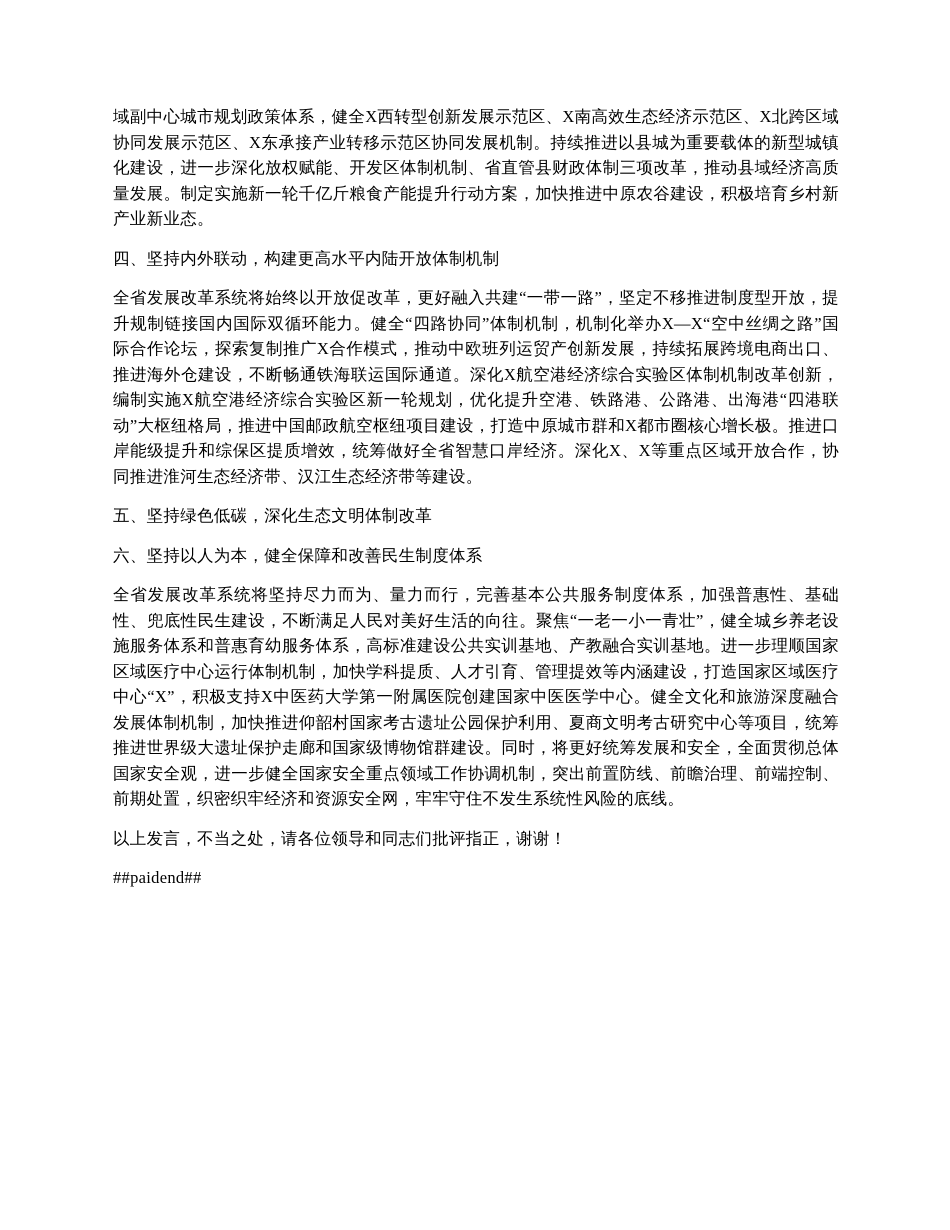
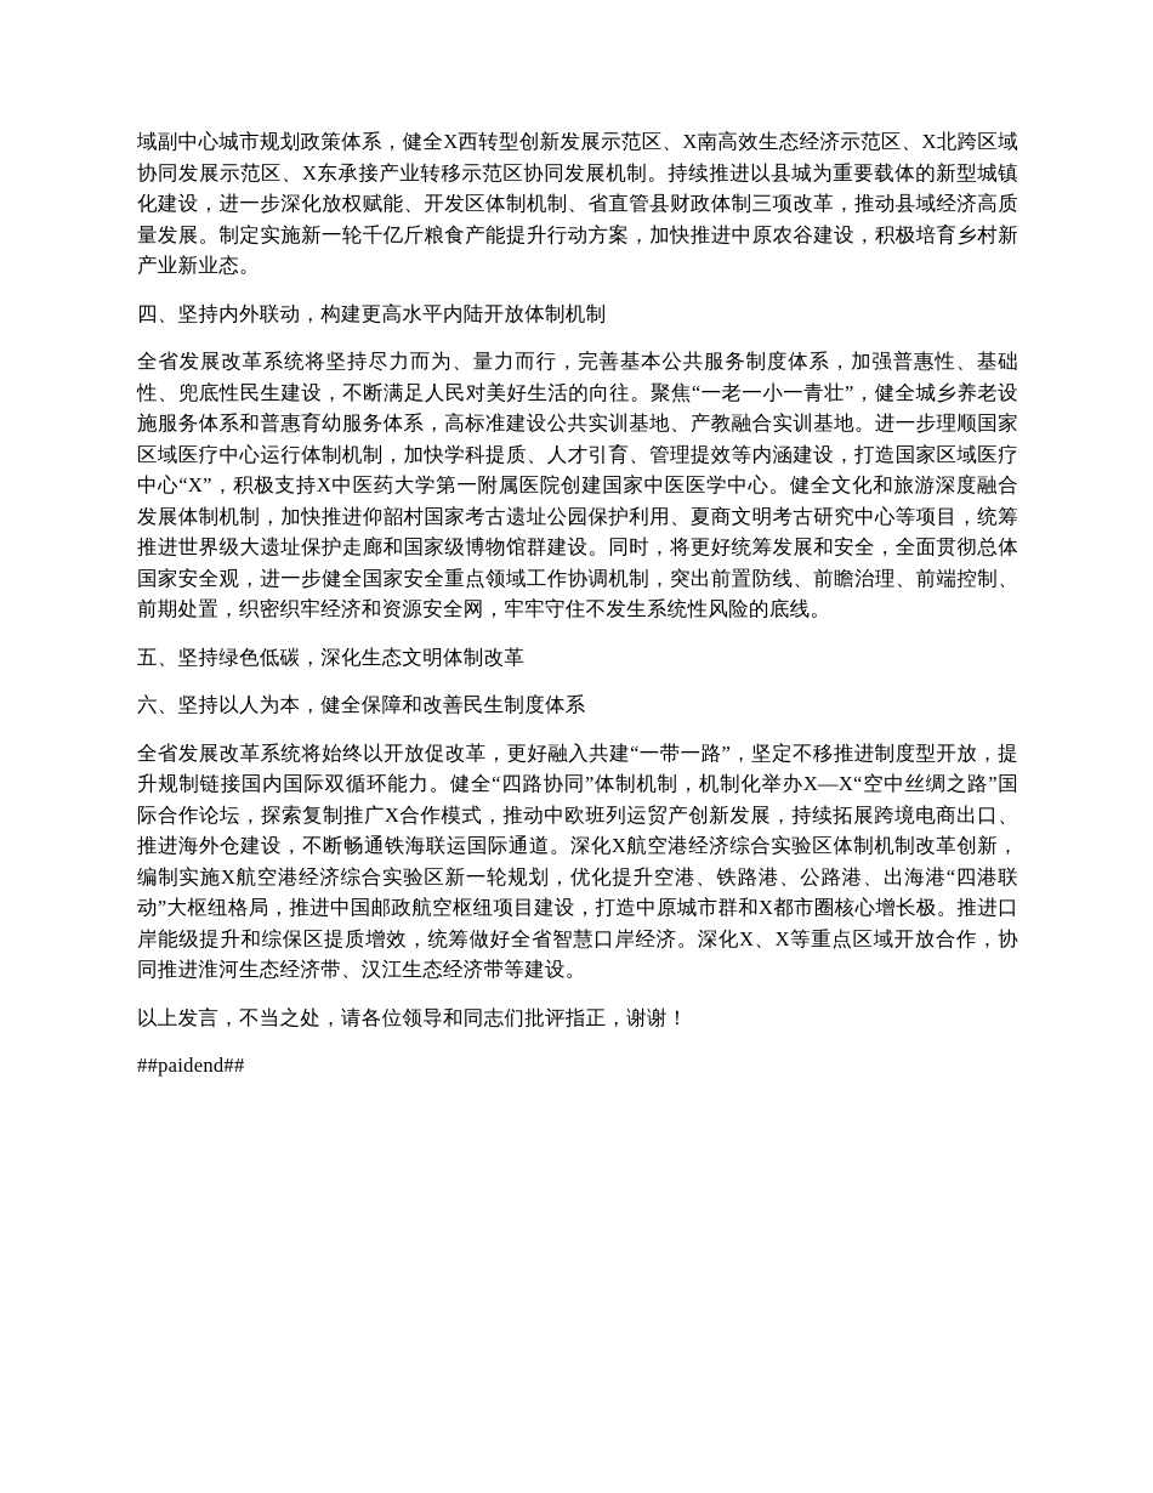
  域副中心城市规划政策体系，健全X西转型创新发展示范区、X南高效生态经济示范区、X北跨区域协同发展示范区、X东承接产业转移示范区协同发展机制。持续推进以县城为重要载体的新型城镇化建设，进一步深化放权赋能、开发区体制机制、省直管县财政体制三项改革，推动县域经济高质量发展。制定实施新一轮千亿斤粮食产能提升行动方案，加快推进中原农谷建设，积极培育乡村新产业新业态。
  四、坚持内外联动，构建更高水平内陆开放体制机制
- 全省发展改革系统将始终以开放促改革，更好融入共建“一带一路”，坚定不移推进制度型开放，提升规制链接国内国际双循环能力。健全“四路协同”体制机制，机制化举办X—X“空中丝绸之路”国际合作论坛，探索复制推广X合作模式，推动中欧班列运贸产创新发展，持续拓展跨境电商出口、推进海外仓建设，不断畅通铁海联运国际通道。深化X航空港经济综合实验区体制机制改革创新，编制实施X航空港经济综合实验区新一轮规划，优化提升空港、铁路港、公路港、出海港“四港联动”大枢纽格局，推进中国邮政航空枢纽项目建设，打造中原城市群和X都市圈核心增长极。推进口岸能级提升和综保区提质增效，统筹做好全省智慧口岸经济。深化X、X等重点区域开放合作，协同推进淮河生态经济带、汉江生态经济带等建设。
+ 全省发展改革系统将坚持尽力而为、量力而行，完善基本公共服务制度体系，加强普惠性、基础性、兜底性民生建设，不断满足人民对美好生活的向往。聚焦“一老一小一青壮”，健全城乡养老设施服务体系和普惠育幼服务体系，高标准建设公共实训基地、产教融合实训基地。进一步理顺国家区域医疗中心运行体制机制，加快学科提质、人才引育、管理提效等内涵建设，打造国家区域医疗中心“X”，积极支持X中医药大学第一附属医院创建国家中医医学中心。健全文化和旅游深度融合发展体制机制，加快推进仰韶村国家考古遗址公园保护利用、夏商文明考古研究中心等项目，统筹推进世界级大遗址保护走廊和国家级博物馆群建设。同时，将更好统筹发展和安全，全面贯彻总体国家安全观，进一步健全国家安全重点领域工作协调机制，突出前置防线、前瞻治理、前端控制、前期处置，织密织牢经济和资源安全网，牢牢守住不发生系统性风险的底线。
  五、坚持绿色低碳，深化生态文明体制改革
  六、坚持以人为本，健全保障和改善民生制度体系
- 全省发展改革系统将坚持尽力而为、量力而行，完善基本公共服务制度体系，加强普惠性、基础性、兜底性民生建设，不断满足人民对美好生活的向往。聚焦“一老一小一青壮”，健全城乡养老设施服务体系和普惠育幼服务体系，高标准建设公共实训基地、产教融合实训基地。进一步理顺国家区域医疗中心运行体制机制，加快学科提质、人才引育、管理提效等内涵建设，打造国家区域医疗中心“X”，积极支持X中医药大学第一附属医院创建国家中医医学中心。健全文化和旅游深度融合发展体制机制，加快推进仰韶村国家考古遗址公园保护利用、夏商文明考古研究中心等项目，统筹推进世界级大遗址保护走廊和国家级博物馆群建设。同时，将更好统筹发展和安全，全面贯彻总体国家安全观，进一步健全国家安全重点领域工作协调机制，突出前置防线、前瞻治理、前端控制、前期处置，织密织牢经济和资源安全网，牢牢守住不发生系统性风险的底线。
+ 全省发展改革系统将始终以开放促改革，更好融入共建“一带一路”，坚定不移推进制度型开放，提升规制链接国内国际双循环能力。健全“四路协同”体制机制，机制化举办X—X“空中丝绸之路”国际合作论坛，探索复制推广X合作模式，推动中欧班列运贸产创新发展，持续拓展跨境电商出口、推进海外仓建设，不断畅通铁海联运国际通道。深化X航空港经济综合实验区体制机制改革创新，编制实施X航空港经济综合实验区新一轮规划，优化提升空港、铁路港、公路港、出海港“四港联动”大枢纽格局，推进中国邮政航空枢纽项目建设，打造中原城市群和X都市圈核心增长极。推进口岸能级提升和综保区提质增效，统筹做好全省智慧口岸经济。深化X、X等重点区域开放合作，协同推进淮河生态经济带、汉江生态经济带等建设。
  以上发言，不当之处，请各位领导和同志们批评指正，谢谢！
  ##paidend##
